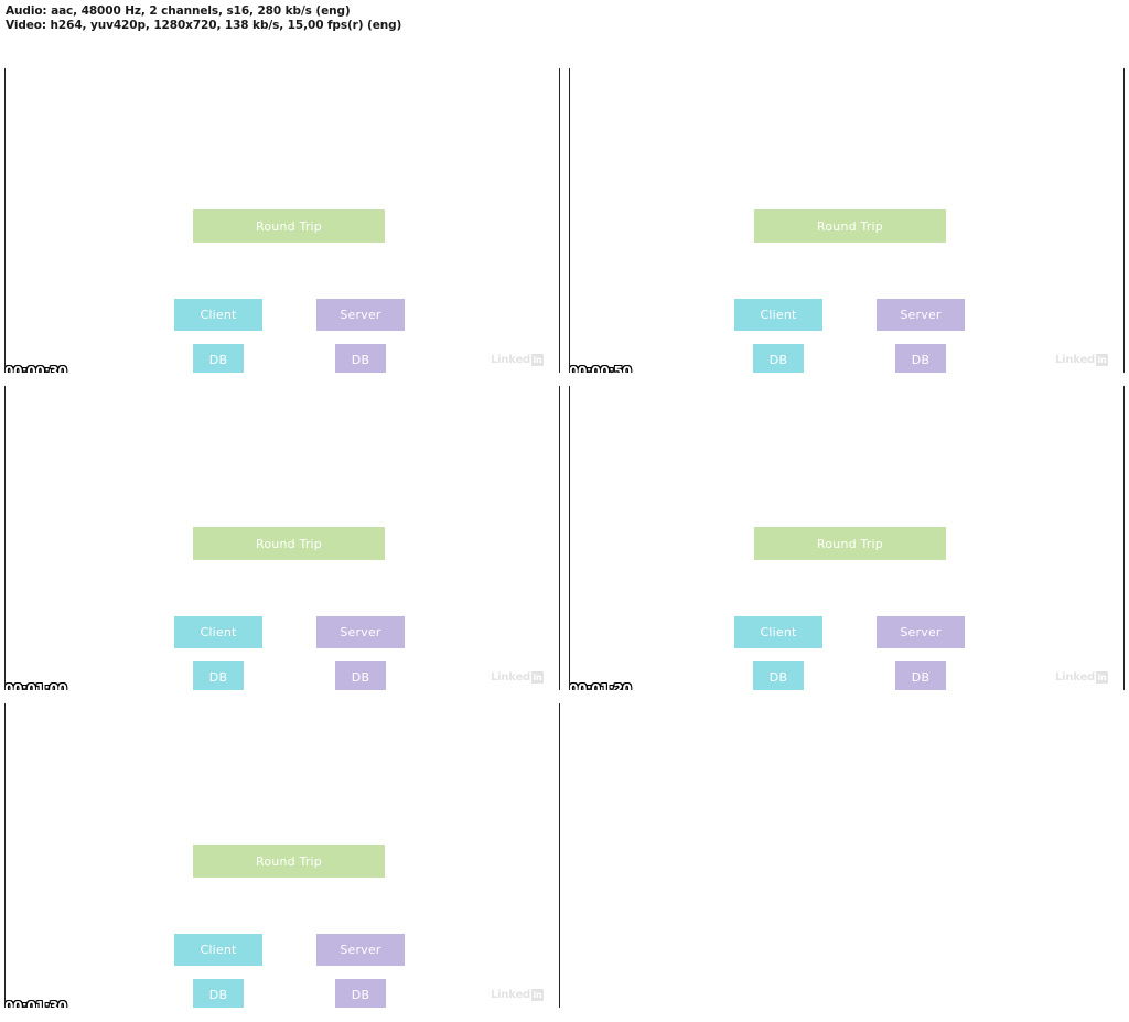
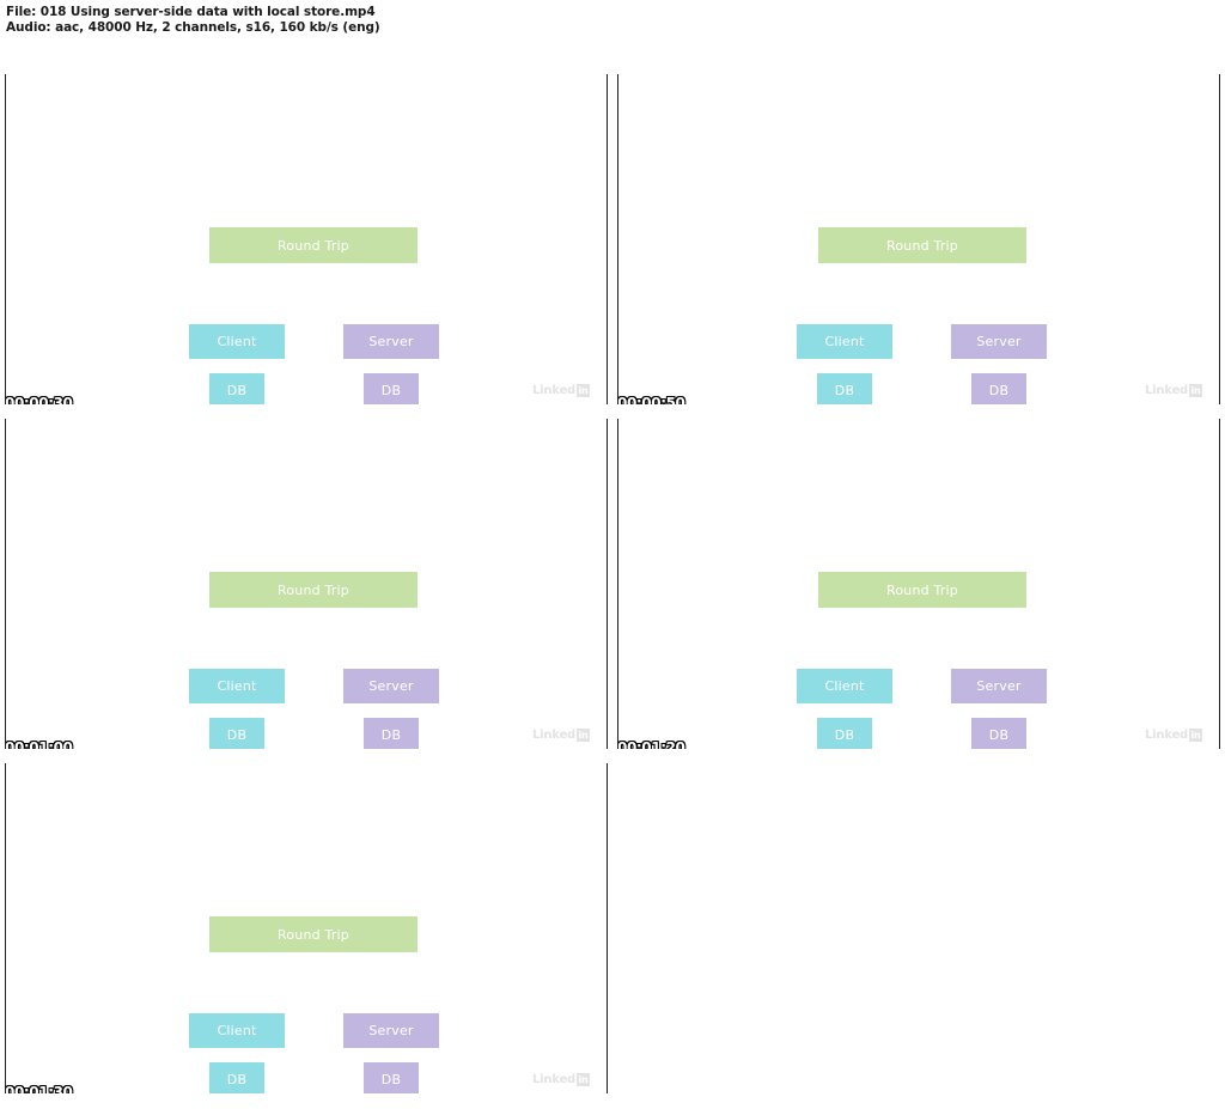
+ File: 018 Using server-side data with local store.mp4
- Audio: aac, 48000 Hz, 2 channels, s16, 280 kb/s (eng)
+ Audio: aac, 48000 Hz, 2 channels, s16, 160 kb/s (eng)
- Video: h264, yuv420p, 1280x720, 138 kb/s, 15,00 fps(r) (eng)
  Round Trip
  Client
  Server
  DB
  DB
  Linked
  in
  00:00:30
  Round Trip
  Client
  Server
  DB
  DB
  Linked
  in
  00:00:50
  Round Trip
  Client
  Server
  DB
  DB
  Linked
  in
  00:01:00
  Round Trip
  Client
  Server
  DB
  DB
  Linked
  in
  00:01:20
  Round Trip
  Client
  Server
  DB
  DB
  Linked
  in
  00:01:30
